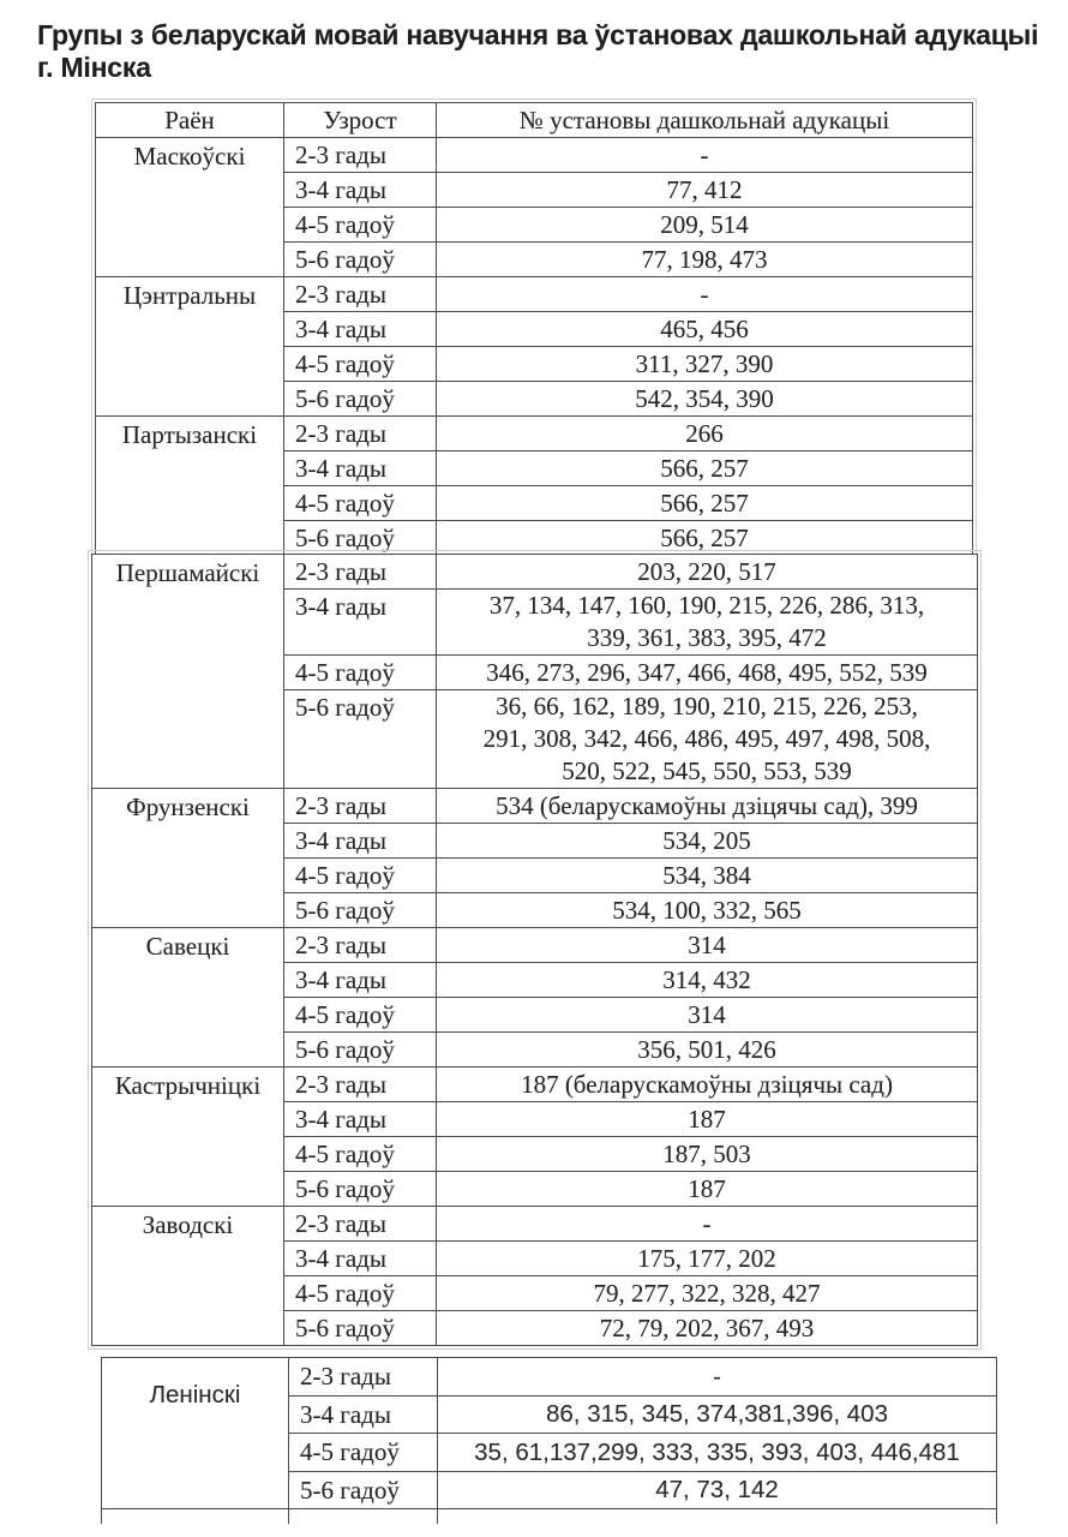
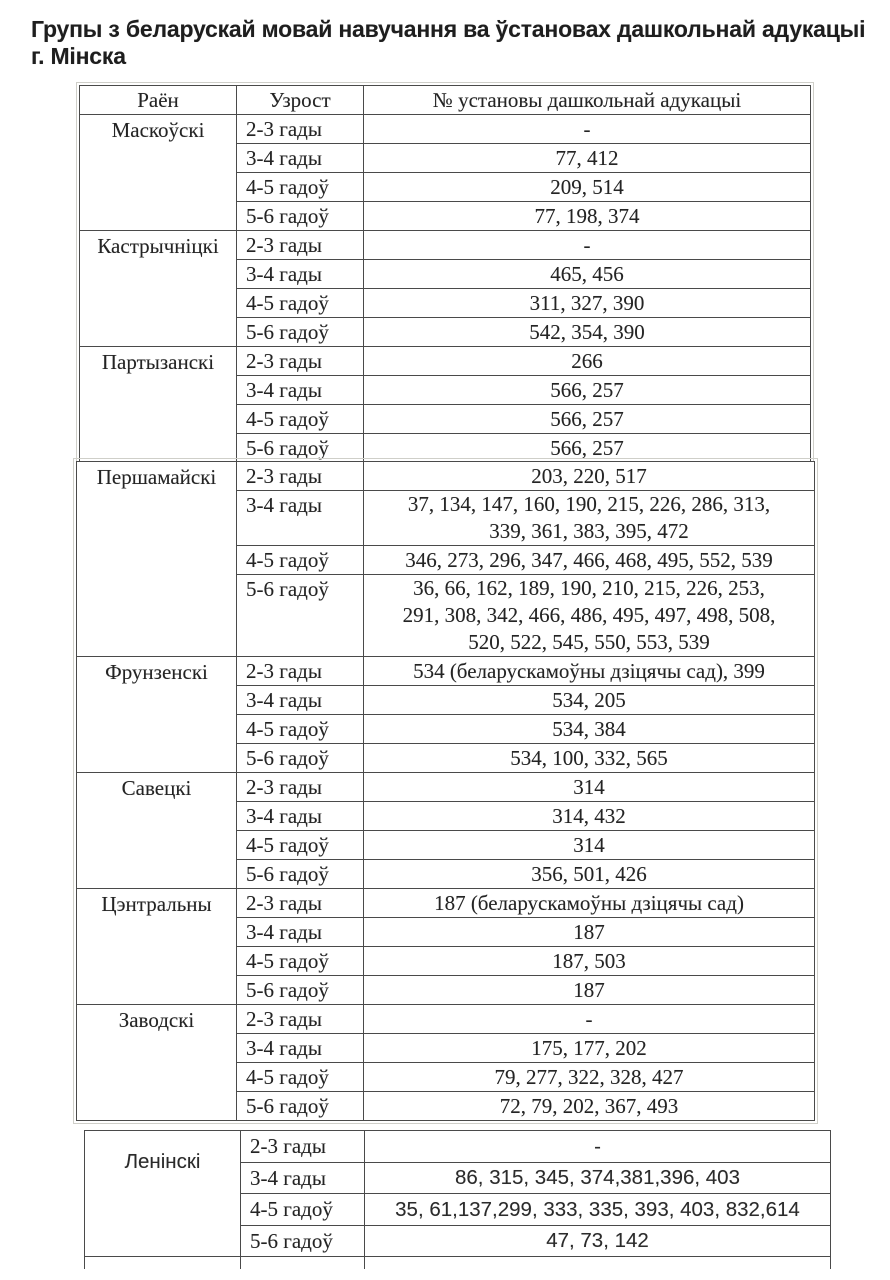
  Групы з беларускай мовай навучання ва ўстановах дашкольнай адукацыі г. Мінска
  Раён	Узрост	№ установы дашкольнай адукацыі
  Маскоўскі	2-3 гады	-
  3-4 гады	77, 412
  4-5 гадоў	209, 514
- 5-6 гадоў	77, 198, 473
+ 5-6 гадоў	77, 198, 374
- Цэнтральны	2-3 гады	-
+ Кастрычніцкі	2-3 гады	-
  3-4 гады	465, 456
  4-5 гадоў	311, 327, 390
  5-6 гадоў	542, 354, 390
  Партызанскі	2-3 гады	266
  3-4 гады	566, 257
  4-5 гадоў	566, 257
  5-6 гадоў	566, 257
  Першамайскі	2-3 гады	203, 220, 517
  3-4 гады	37, 134, 147, 160, 190, 215, 226, 286, 313, 339, 361, 383, 395, 472
  4-5 гадоў	346, 273, 296, 347, 466, 468, 495, 552, 539
  5-6 гадоў	36, 66, 162, 189, 190, 210, 215, 226, 253, 291, 308, 342, 466, 486, 495, 497, 498, 508, 520, 522, 545, 550, 553, 539
  Фрунзенскі	2-3 гады	534 (беларускамоўны дзіцячы сад), 399
  3-4 гады	534, 205
  4-5 гадоў	534, 384
  5-6 гадоў	534, 100, 332, 565
  Савецкі	2-3 гады	314
  3-4 гады	314, 432
  4-5 гадоў	314
  5-6 гадоў	356, 501, 426
- Кастрычніцкі	2-3 гады	187 (беларускамоўны дзіцячы сад)
+ Цэнтральны	2-3 гады	187 (беларускамоўны дзіцячы сад)
  3-4 гады	187
  4-5 гадоў	187, 503
  5-6 гадоў	187
  Заводскі	2-3 гады	-
  3-4 гады	175, 177, 202
  4-5 гадоў	79, 277, 322, 328, 427
  5-6 гадоў	72, 79, 202, 367, 493
  Ленінскі	2-3 гады	-
  3-4 гады	86, 315, 345, 374,381,396, 403
- 4-5 гадоў	35, 61,137,299, 333, 335, 393, 403, 446,481
+ 4-5 гадоў	35, 61,137,299, 333, 335, 393, 403, 832,614
  5-6 гадоў	47, 73, 142
